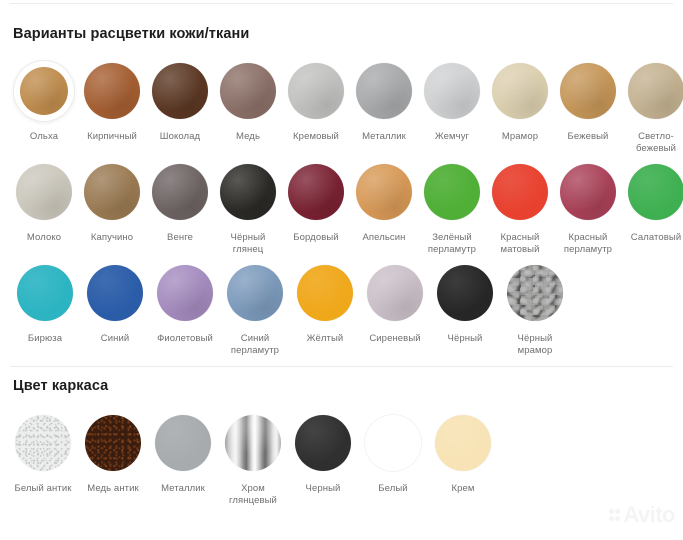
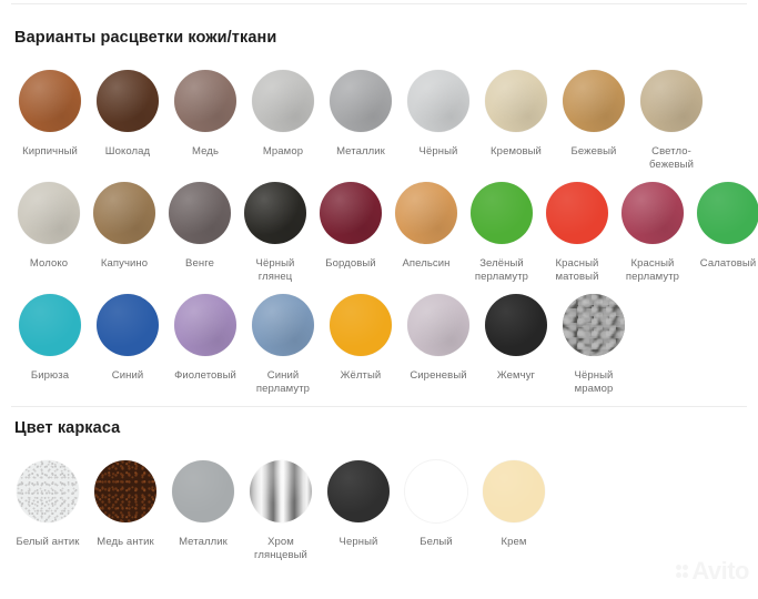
  Варианты расцветки кожи/ткани
- Ольха
  Кирпичный
  Шоколад
  Медь
- Кремовый
+ Мрамор
  Металлик
- Жемчуг
+ Чёрный
- Мрамор
+ Кремовый
  Бежевый
  Светло-бежевый
  Молоко
  Капучино
  Венге
  Чёрный глянец
  Бордовый
  Апельсин
  Зелёный перламутр
  Красный матовый
  Красный перламутр
  Салатовый
  Бирюза
  Синий
  Фиолетовый
  Синий перламутр
  Жёлтый
  Сиреневый
- Чёрный
+ Жемчуг
  Чёрный мрамор
  Цвет каркаса
  Белый антик
  Медь антик
  Металлик
  Хром глянцевый
  Черный
  Белый
  Крем
